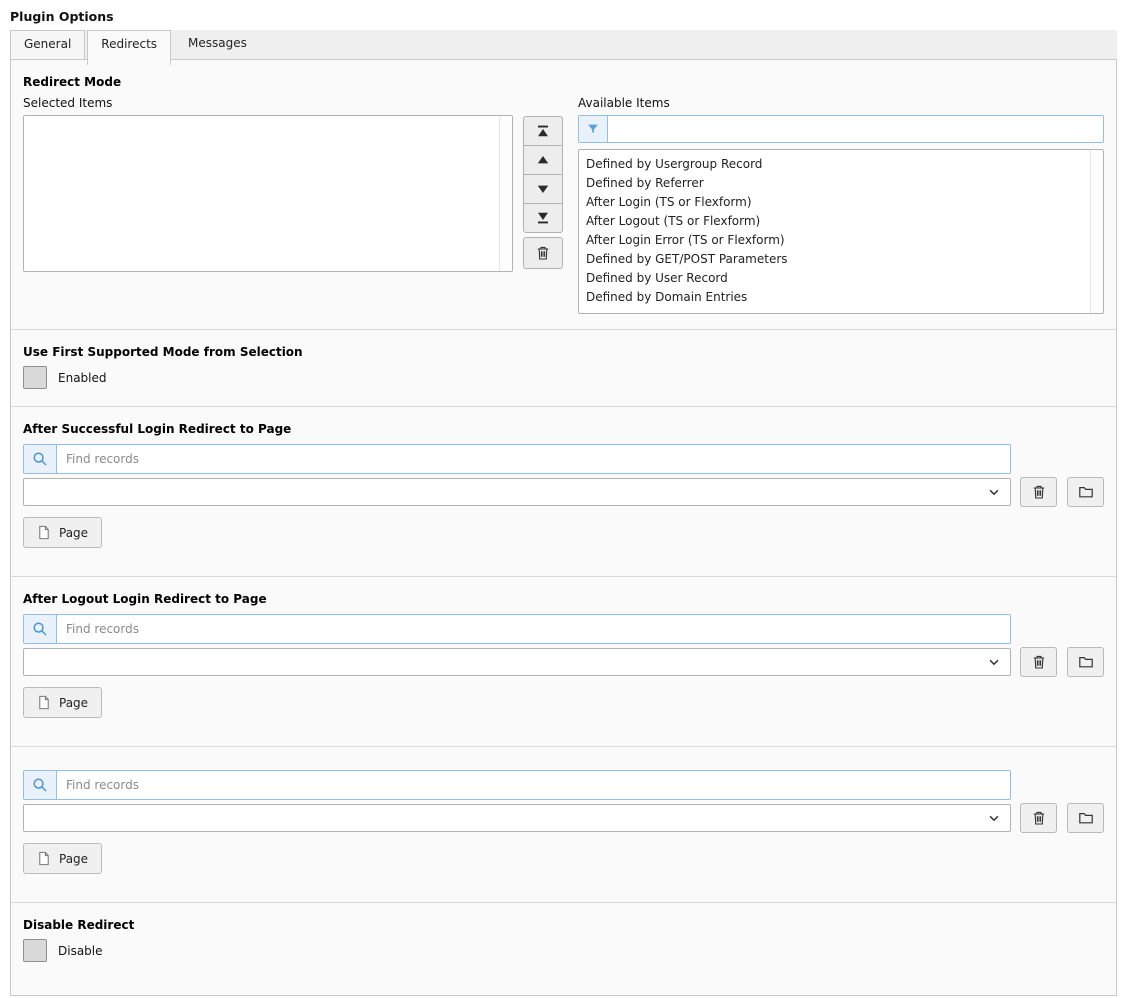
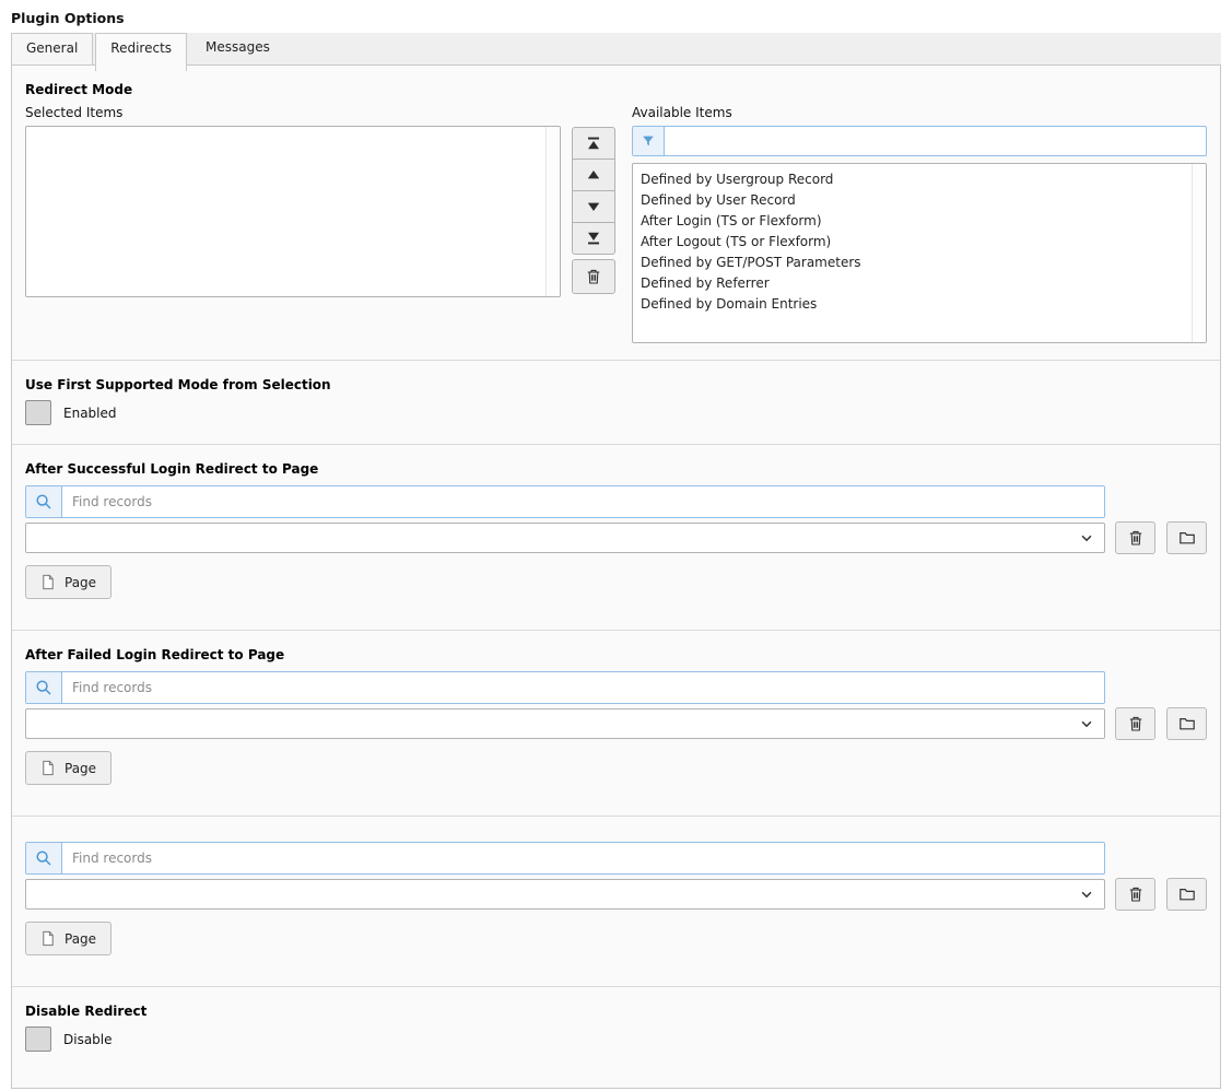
  Plugin Options
  General
  Redirects
  Messages
  Redirect Mode
  Selected Items
  Available Items
  Defined by Usergroup Record
- Defined by Referrer
+ Defined by User Record
  After Login (TS or Flexform)
  After Logout (TS or Flexform)
- After Login Error (TS or Flexform)
  Defined by GET/POST Parameters
- Defined by User Record
+ Defined by Referrer
  Defined by Domain Entries
  Use First Supported Mode from Selection
  Enabled
  After Successful Login Redirect to Page
  Find records
  Page
- After Logout Login Redirect to Page
+ After Failed Login Redirect to Page
  Find records
  Page
  Find records
  Page
  Disable Redirect
  Disable
